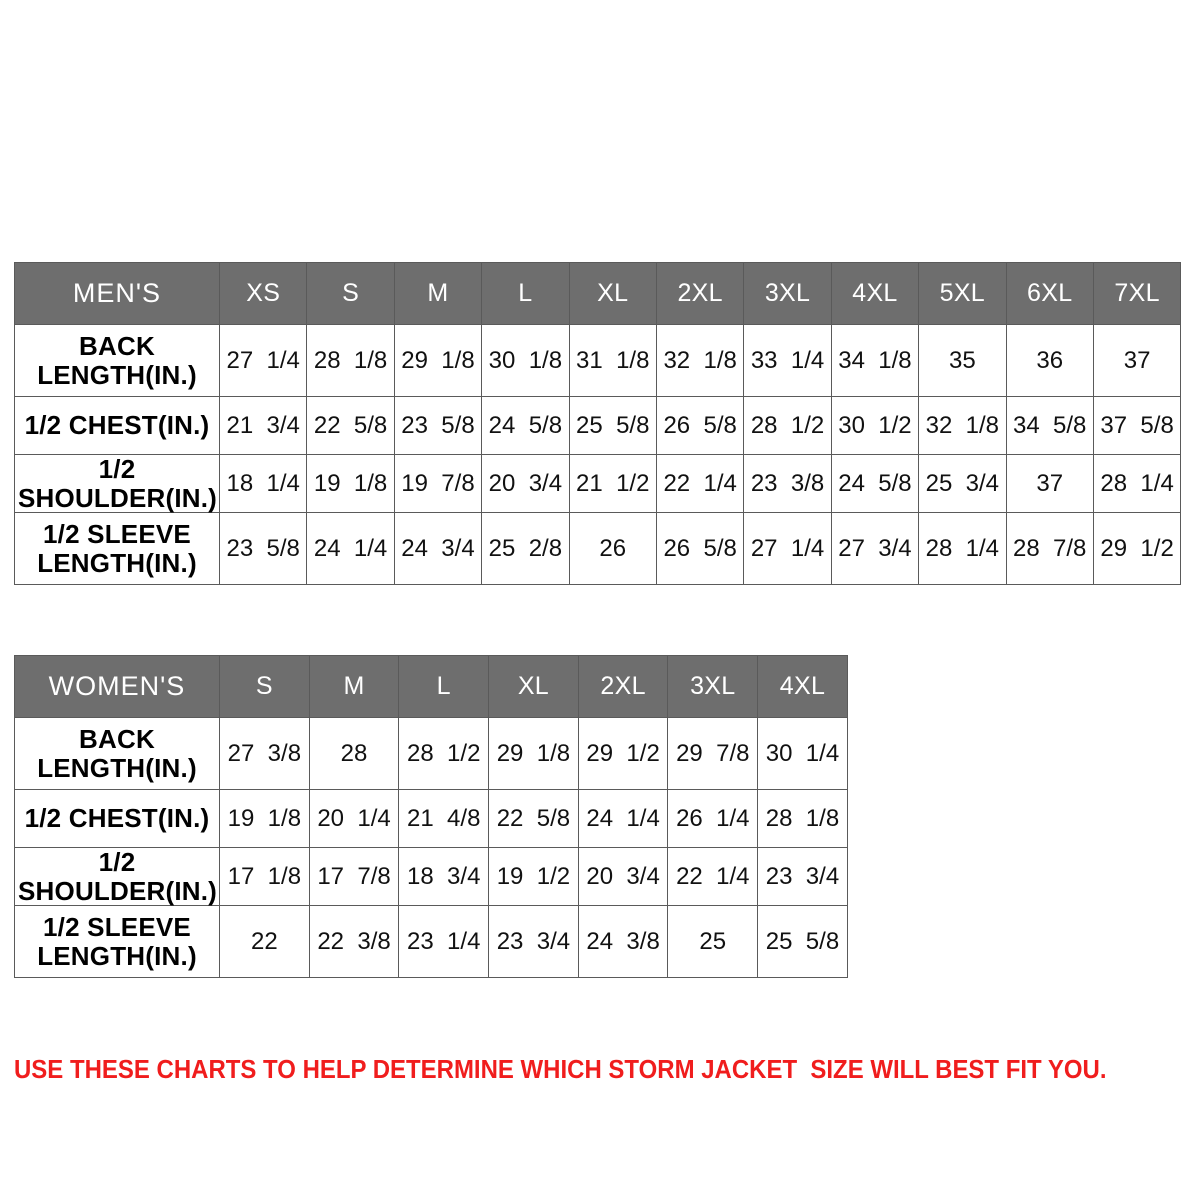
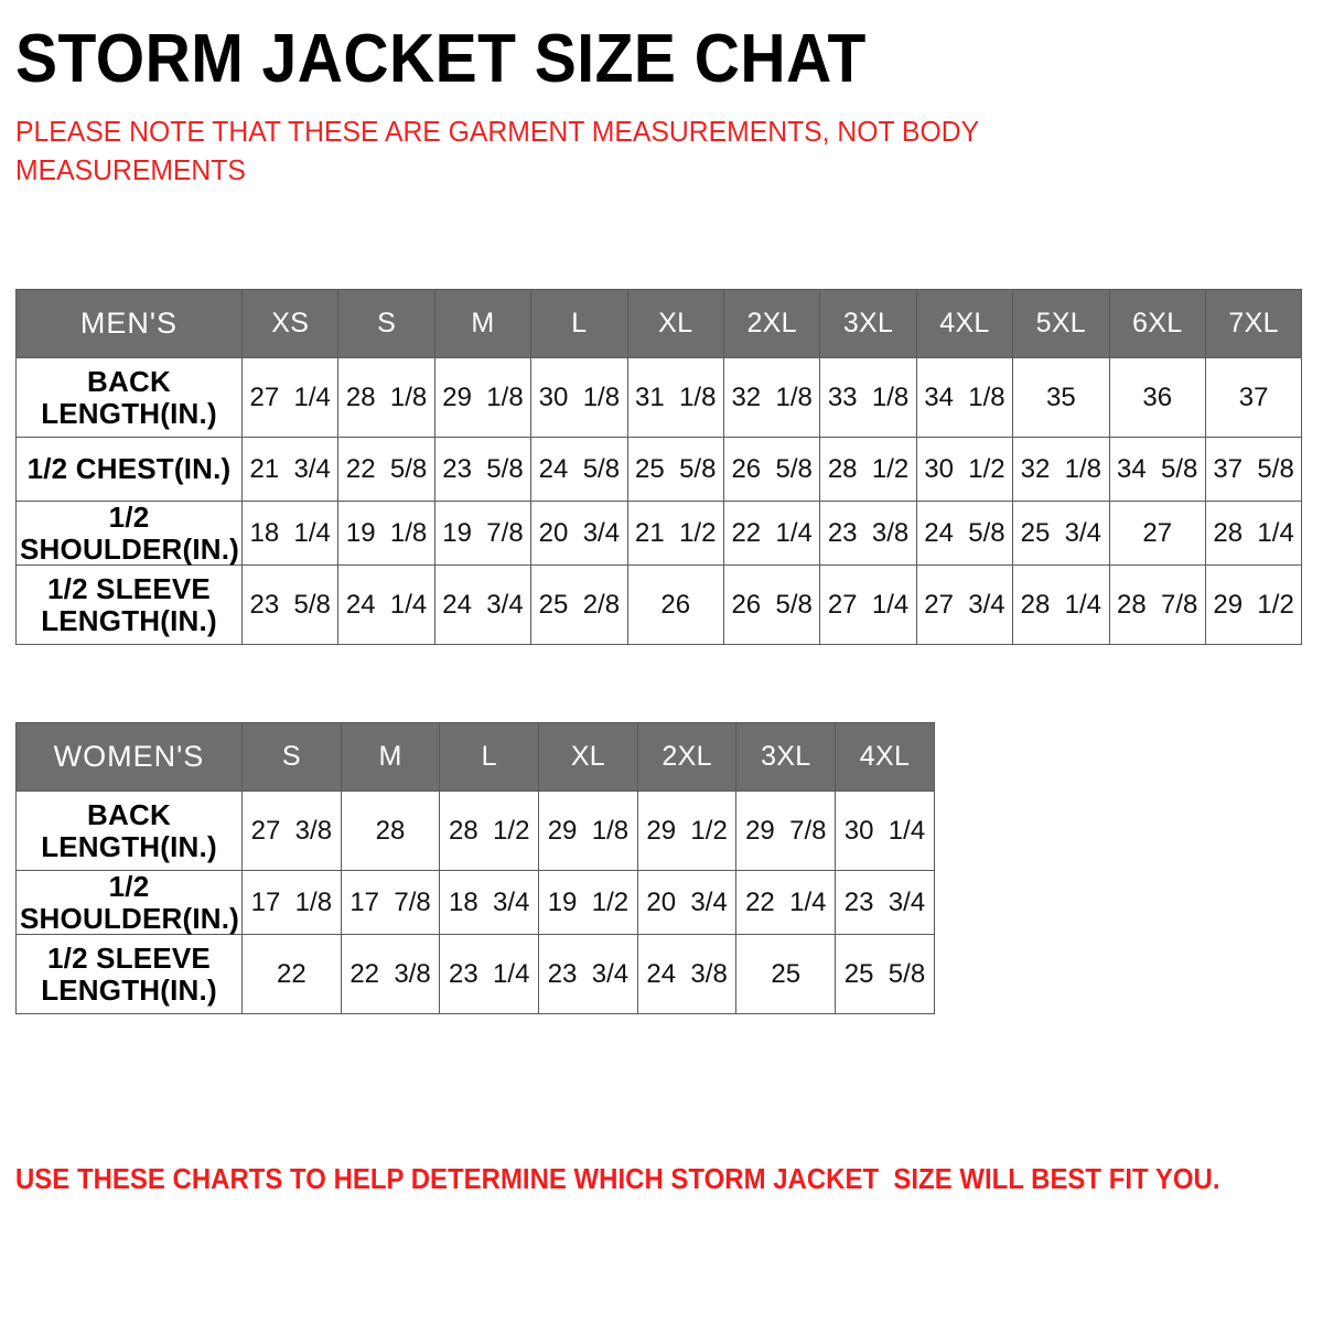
+ STORM JACKET SIZE CHAT
+ PLEASE NOTE THAT THESE ARE GARMENT MEASUREMENTS, NOT BODY MEASUREMENTS
  MEN'S	XS	S	M	L	XL	2XL	3XL	4XL	5XL	6XL	7XL
- BACK LENGTH(IN.)	27 1/4	28 1/8	29 1/8	30 1/8	31 1/8	32 1/8	33 1/4	34 1/8	35	36	37
+ BACK LENGTH(IN.)	27 1/4	28 1/8	29 1/8	30 1/8	31 1/8	32 1/8	33 1/8	34 1/8	35	36	37
  1/2 CHEST(IN.)	21 3/4	22 5/8	23 5/8	24 5/8	25 5/8	26 5/8	28 1/2	30 1/2	32 1/8	34 5/8	37 5/8
- 1/2 SHOULDER(IN.)	18 1/4	19 1/8	19 7/8	20 3/4	21 1/2	22 1/4	23 3/8	24 5/8	25 3/4	37	28 1/4
+ 1/2 SHOULDER(IN.)	18 1/4	19 1/8	19 7/8	20 3/4	21 1/2	22 1/4	23 3/8	24 5/8	25 3/4	27	28 1/4
  1/2 SLEEVE LENGTH(IN.)	23 5/8	24 1/4	24 3/4	25 2/8	26	26 5/8	27 1/4	27 3/4	28 1/4	28 7/8	29 1/2
  WOMEN'S	S	M	L	XL	2XL	3XL	4XL
  BACK LENGTH(IN.)	27 3/8	28	28 1/2	29 1/8	29 1/2	29 7/8	30 1/4
- 1/2 CHEST(IN.)	19 1/8	20 1/4	21 4/8	22 5/8	24 1/4	26 1/4	28 1/8
  1/2 SHOULDER(IN.)	17 1/8	17 7/8	18 3/4	19 1/2	20 3/4	22 1/4	23 3/4
  1/2 SLEEVE LENGTH(IN.)	22	22 3/8	23 1/4	23 3/4	24 3/8	25	25 5/8
  USE THESE CHARTS TO HELP DETERMINE WHICH STORM JACKET SIZE WILL BEST FIT YOU.
